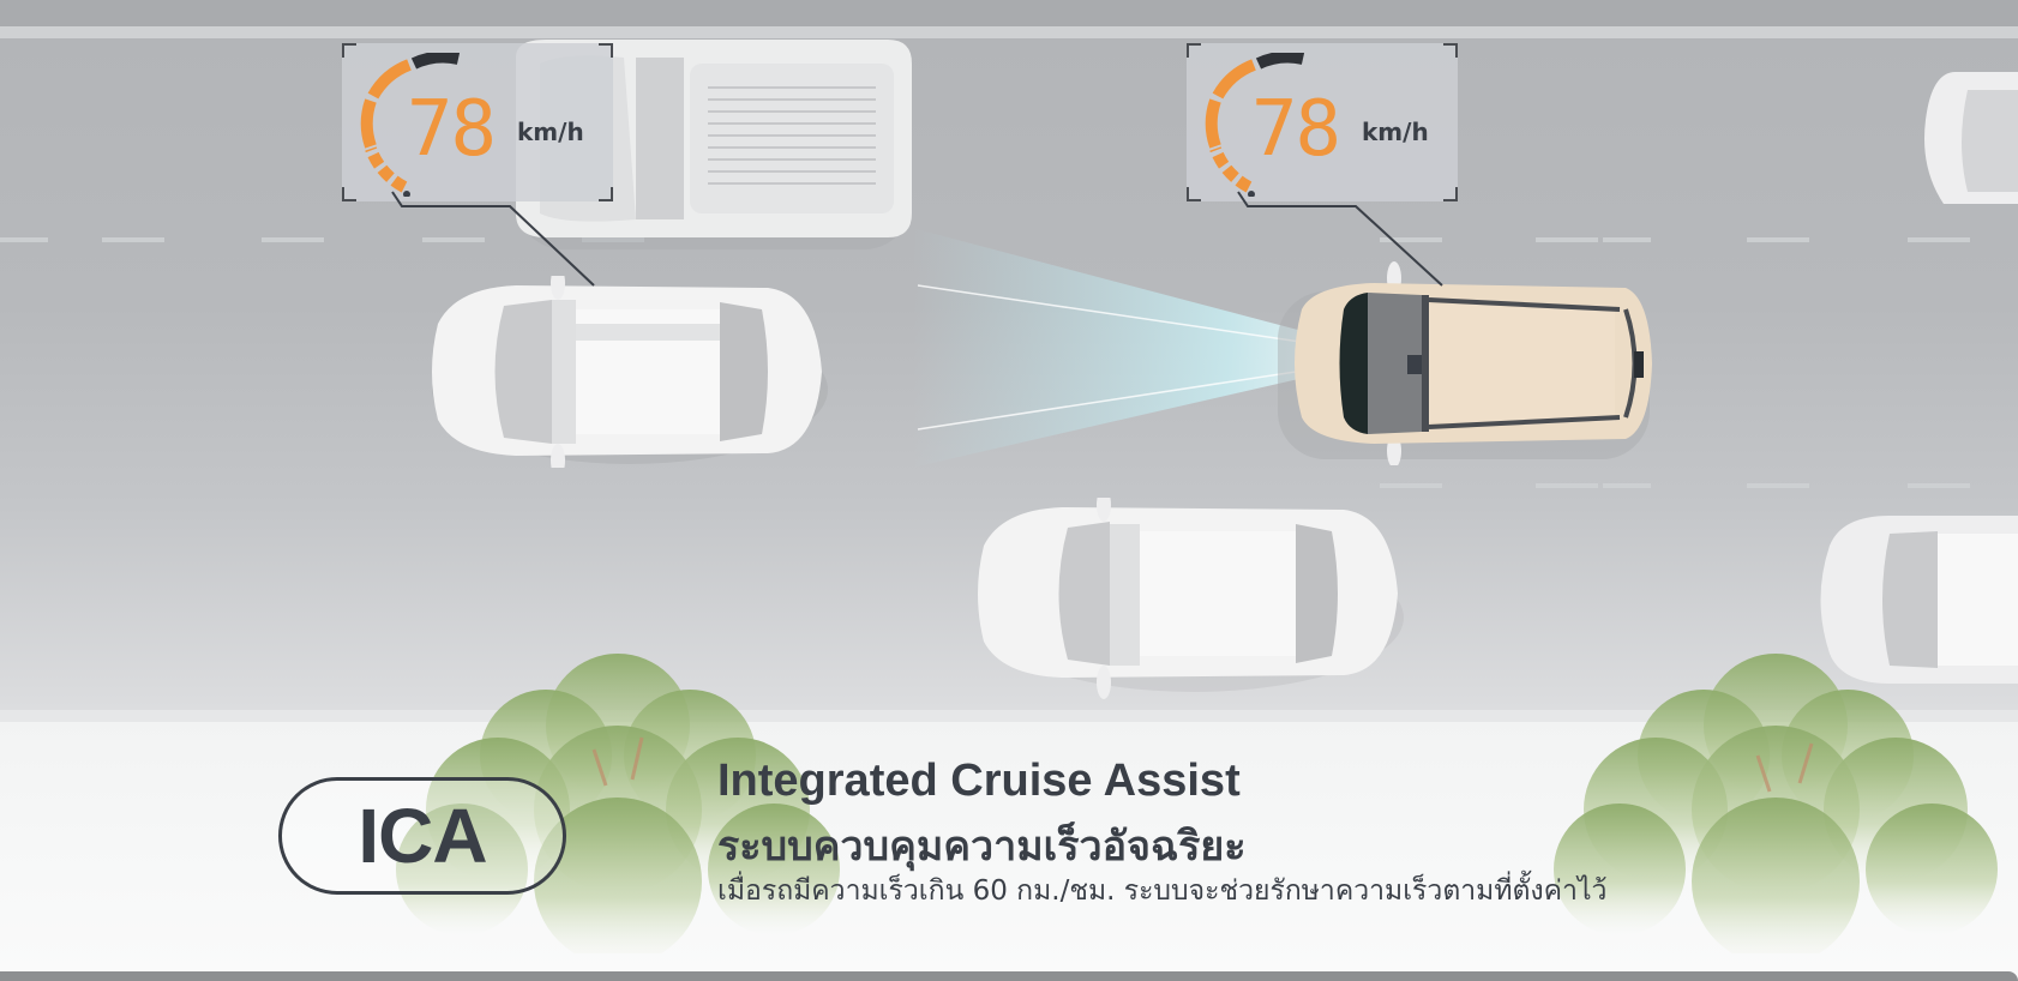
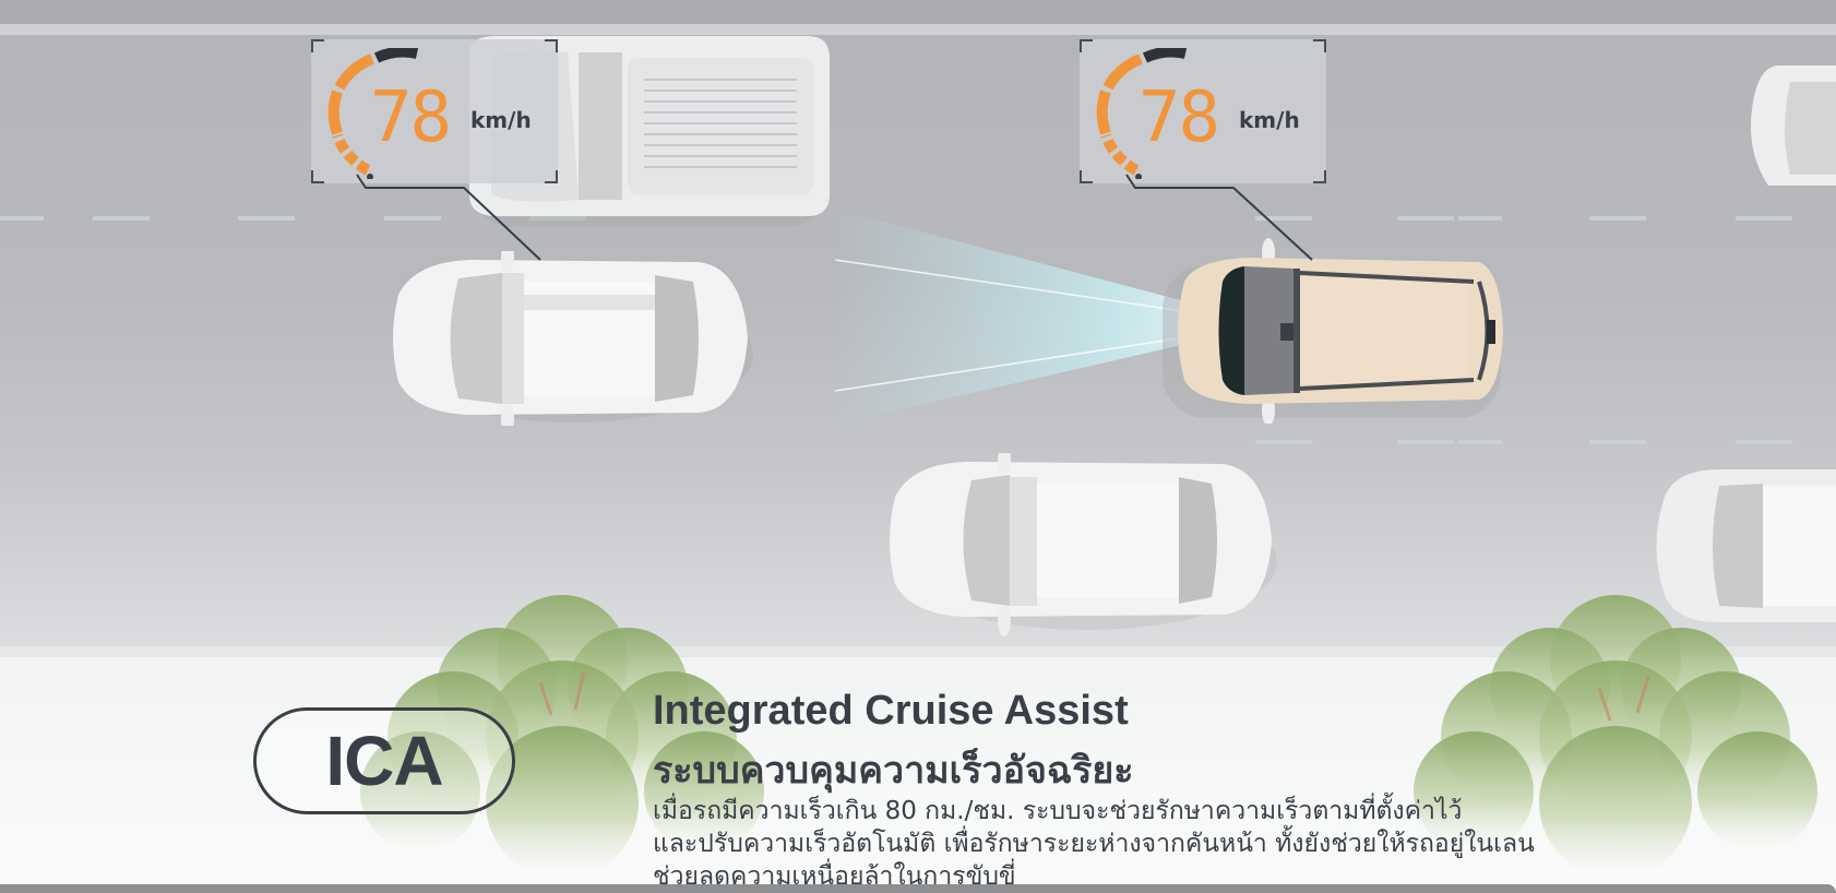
  78
  km/h
  78
  km/h
  ICA
  Integrated Cruise Assist
  ระบบควบคุมความเร็วอัจฉริยะ
- เมื่อรถมีความเร็วเกิน 60 กม./ชม. ระบบจะช่วยรักษาความเร็วตามที่ตั้งค่าไว้
+ เมื่อรถมีความเร็วเกิน 80 กม./ชม. ระบบจะช่วยรักษาความเร็วตามที่ตั้งค่าไว้
+ และปรับความเร็วอัตโนมัติ เพื่อรักษาระยะห่างจากคันหน้า ทั้งยังช่วยให้รถอยู่ในเลน
+ ช่วยลดความเหนื่อยล้าในการขับขี่
